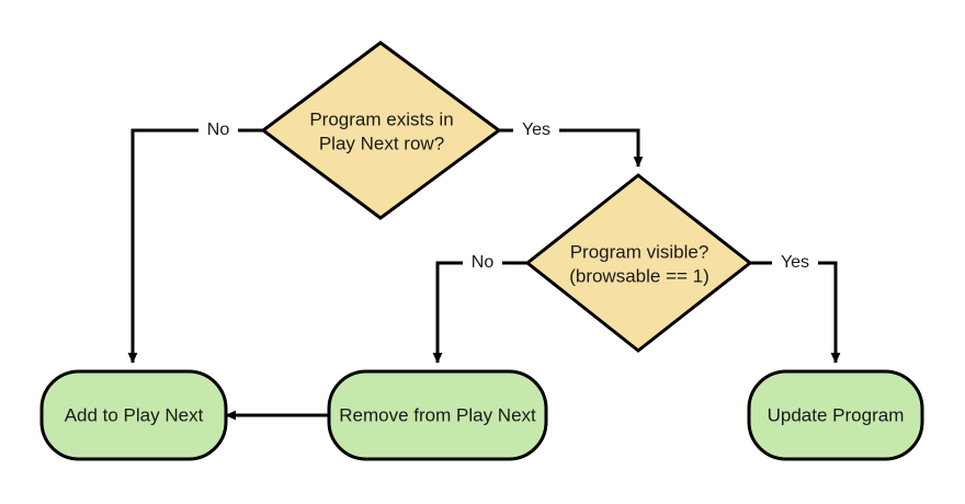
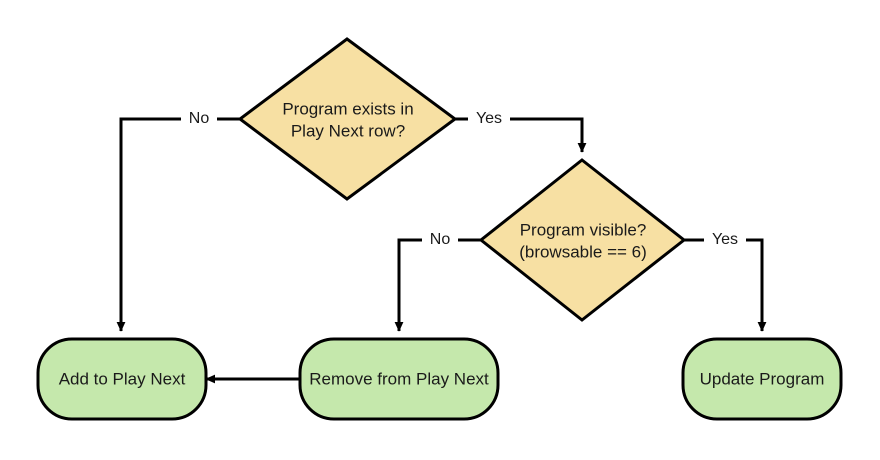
  No
  Yes
  No
  Yes
  Program exists in
  Play Next row?
  Program visible?
- (browsable == 1)
+ (browsable == 6)
  Add to Play Next
  Remove from Play Next
  Update Program
